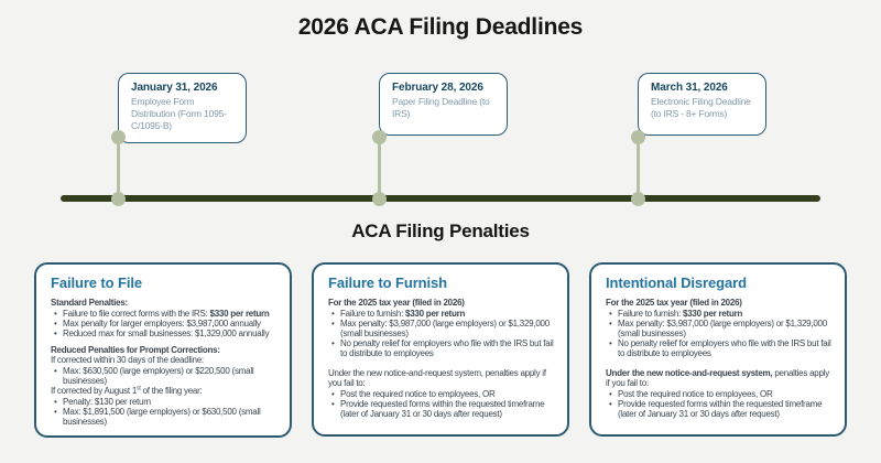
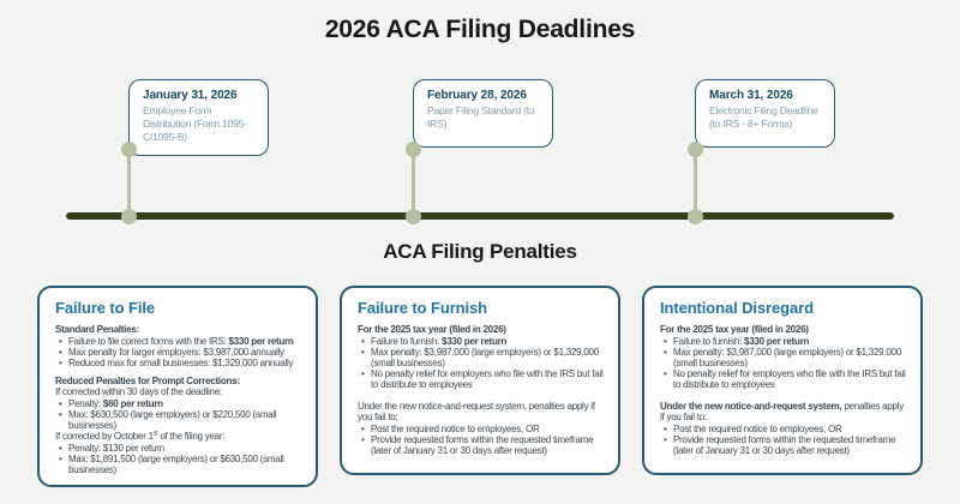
  2026 ACA Filing Deadlines
  January 31, 2026
  Employee Form Distribution (Form 1095-C/1095-B)
  February 28, 2026
- Paper Filing Deadline (to IRS)
+ Paper Filing Standard (to IRS)
  March 31, 2026
  Electronic Filing Deadline (to IRS - 8+ Forms)
  ACA Filing Penalties
  Failure to File
  Standard Penalties:
  Failure to file correct forms with the IRS: $330 per return
  Max penalty for larger employers: $3,987,000 annually
  Reduced max for small businesses: $1,329,000 annually
  Reduced Penalties for Prompt Corrections:
  If corrected within 30 days of the deadline:
+ Penalty: $60 per return
  Max: $630,500 (large employers) or $220,500 (small businesses)
- If corrected by August 1 of the filing year:
+ If corrected by October 1 of the filing year:
  Penalty: $130 per return
  Max: $1,891,500 (large employers) or $630,500 (small businesses)
  Failure to Furnish
  For the 2025 tax year (filed in 2026)
  Failure to furnish: $330 per return
  Max penalty: $3,987,000 (large employers) or $1,329,000 (small businesses)
  No penalty relief for employers who file with the IRS but fail to distribute to employees
  Under the new notice-and-request system, penalties apply if you fail to:
  Post the required notice to employees, OR
  Provide requested forms within the requested timeframe (later of January 31 or 30 days after request)
  Intentional Disregard
  For the 2025 tax year (filed in 2026)
  Failure to furnish: $330 per return
  Max penalty: $3,987,000 (large employers) or $1,329,000 (small businesses)
  No penalty relief for employers who file with the IRS but fail to distribute to employees
  Under the new notice-and-request system, penalties apply if you fail to:
  Post the required notice to employees, OR
  Provide requested forms within the requested timeframe (later of January 31 or 30 days after request)
